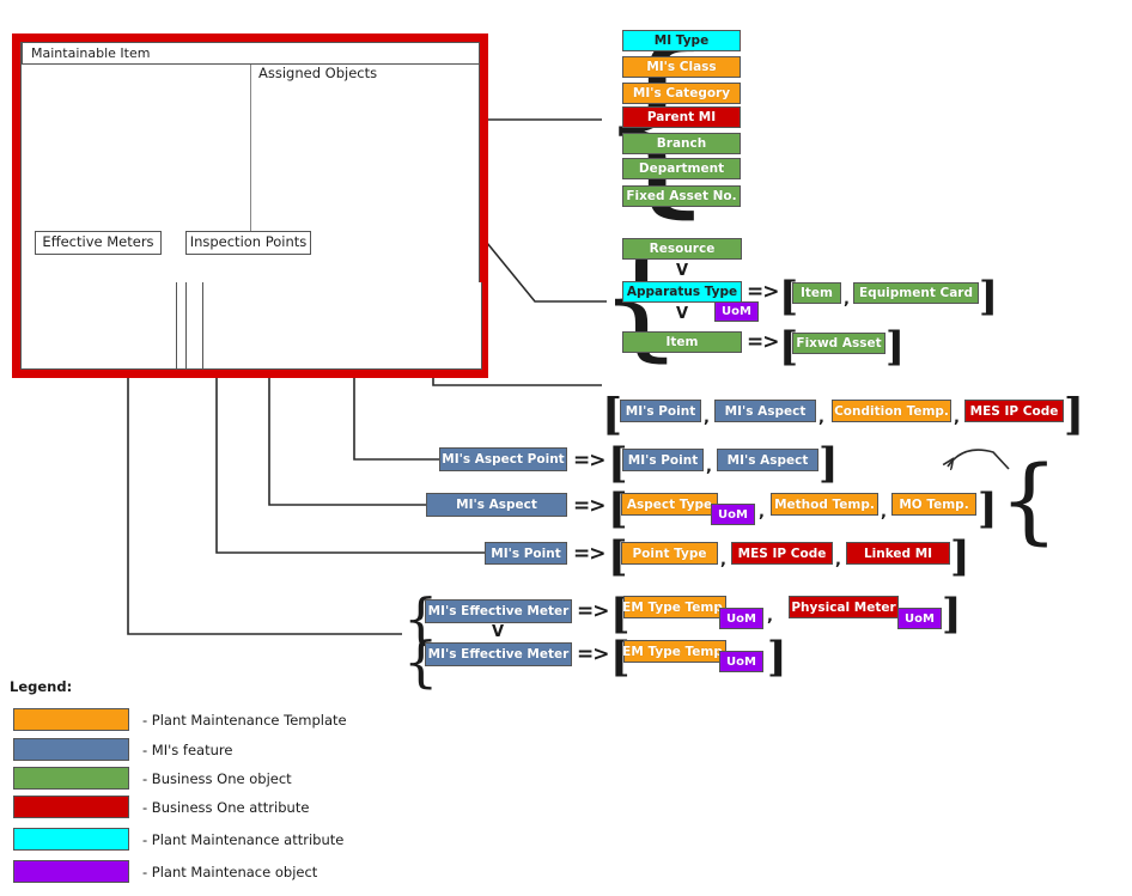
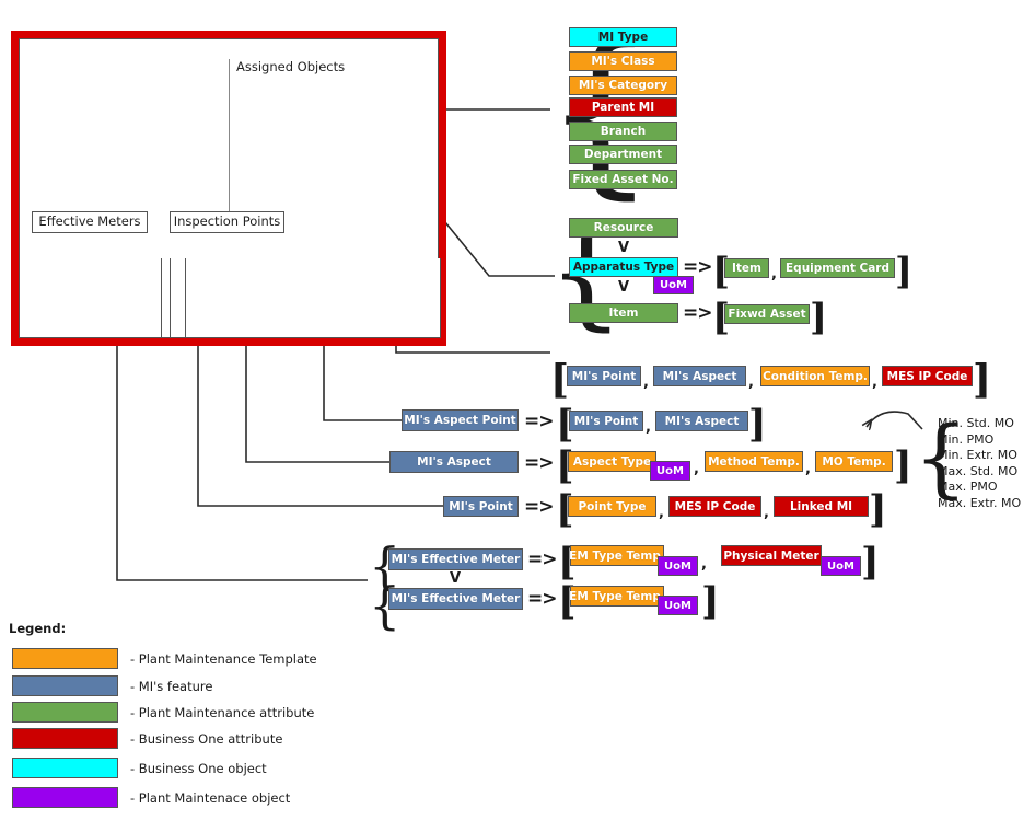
- Maintainable Item
  Assigned Objects
  Effective Meters
  Inspection Points
  MI Type
  MI's Class
  MI's Category
  Parent MI
  Branch
  Department
  Fixed Asset No.
  Resource
  V
  Apparatus Type
  UoM
  V
  Item
  =>
  [
  Item
  ,
  Equipment Card
  ]
  =>
  [
  Fixwd Asset
  ]
  [
  MI's Point
  ,
  MI's Aspect
  ,
  Condition Temp.
  ,
  MES IP Code
  ]
  MI's Aspect Point
  =>
  [
  MI's Point
  ,
  MI's Aspect
  ]
  MI's Aspect
  =>
  [
  Aspect Type
  UoM
  ,
  Method Temp.
  ,
  MO Temp.
  ]
  MI's Point
  =>
  [
  Point Type
  ,
  MES IP Code
  ,
  Linked MI
  ]
  {
  {
  MI's Effective Meter
  =>
  [
  EM Type Tem
  UoM
  ,
  Physical Meter
  UoM
  ]
  V
  MI's Effective Meter
  =>
  [
  EM Type Tem
  UoM
  ]
  {
+ Min. Std. MO
+ Min. PMO
+ Min. Extr. MO
+ Max. Std. MO
+ Max. PMO
+ Max. Extr. MO
  Legend:
  - Plant Maintenance Template
  - MI's feature
- - Business One object
+ - Plant Maintenance attribute
  - Business One attribute
- - Plant Maintenance attribute
+ - Business One object
  - Plant Maintenace object
